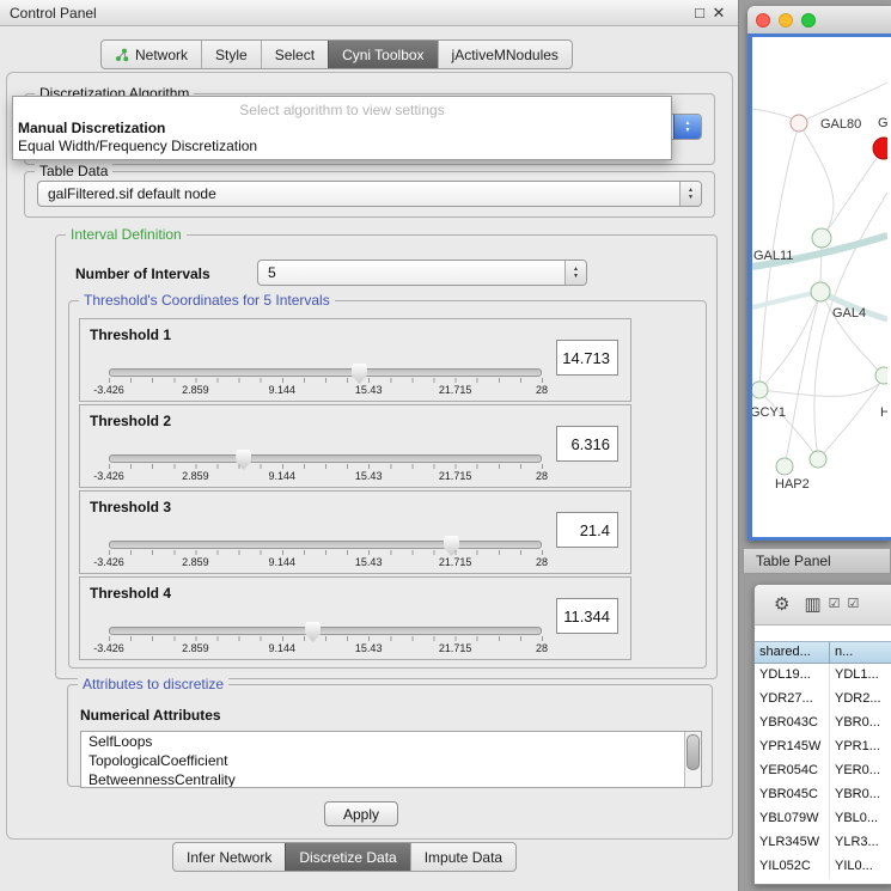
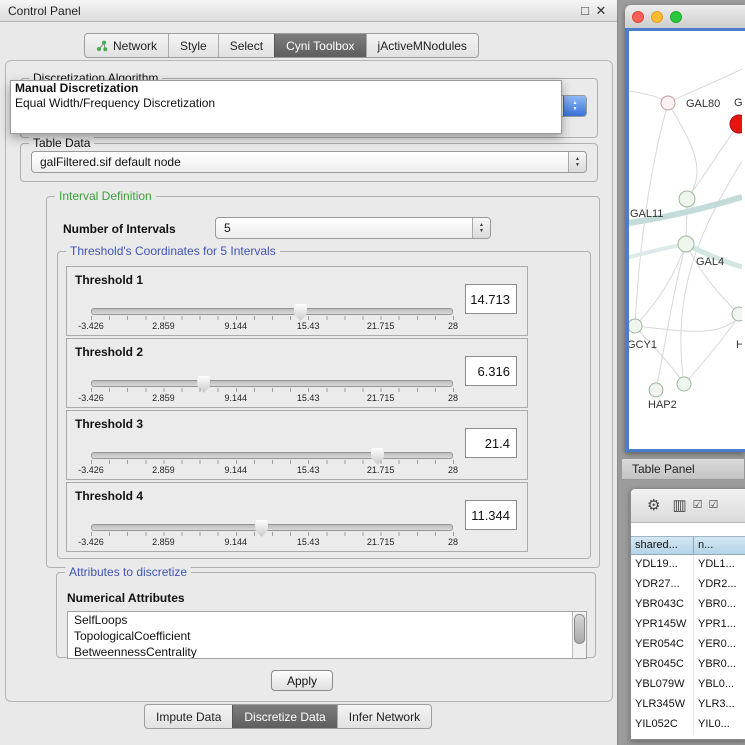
  Control Panel
  □
  ✕
  Network
  Style
  Select
  Cyni Toolbox
  jActiveMNodules
  Discretization Algorithm
- Select algorithm to view settings
  Manual Discretization
  Equal Width/Frequency Discretization
  Table Data
  galFiltered.sif default node
  Interval Definition
  Number of Intervals
  5
  Threshold's Coordinates for 5 Intervals
  Threshold 1
  -3.426
  2.859
  9.144
  15.43
  21.715
  28
  14.713
  Threshold 2
  -3.426
  2.859
  9.144
  15.43
  21.715
  28
  6.316
  Threshold 3
  -3.426
  2.859
  9.144
  15.43
  21.715
  28
  21.4
  Threshold 4
  -3.426
  2.859
  9.144
  15.43
  21.715
  28
  11.344
  Attributes to discretize
  Numerical Attributes
  SelfLoops
  TopologicalCoefficient
  BetweennessCentrality
  Apply
- Infer Network
+ Impute Data
  Discretize Data
- Impute Data
+ Infer Network
  GAL80
  GAL11
  GAL4
  GCY1
  H
  HAP2
  Table Panel
  ⚙
  ▥
  ☑
  ☑
  shared...
  n...
  YDL19...
  YDL1...
  YDR27...
  YDR2...
  YBR043C
  YBR0...
  YPR145W
  YPR1...
  YER054C
  YER0...
  YBR045C
  YBR0...
  YBL079W
  YBL0...
  YLR345W
  YLR3...
  YIL052C
  YIL0...
